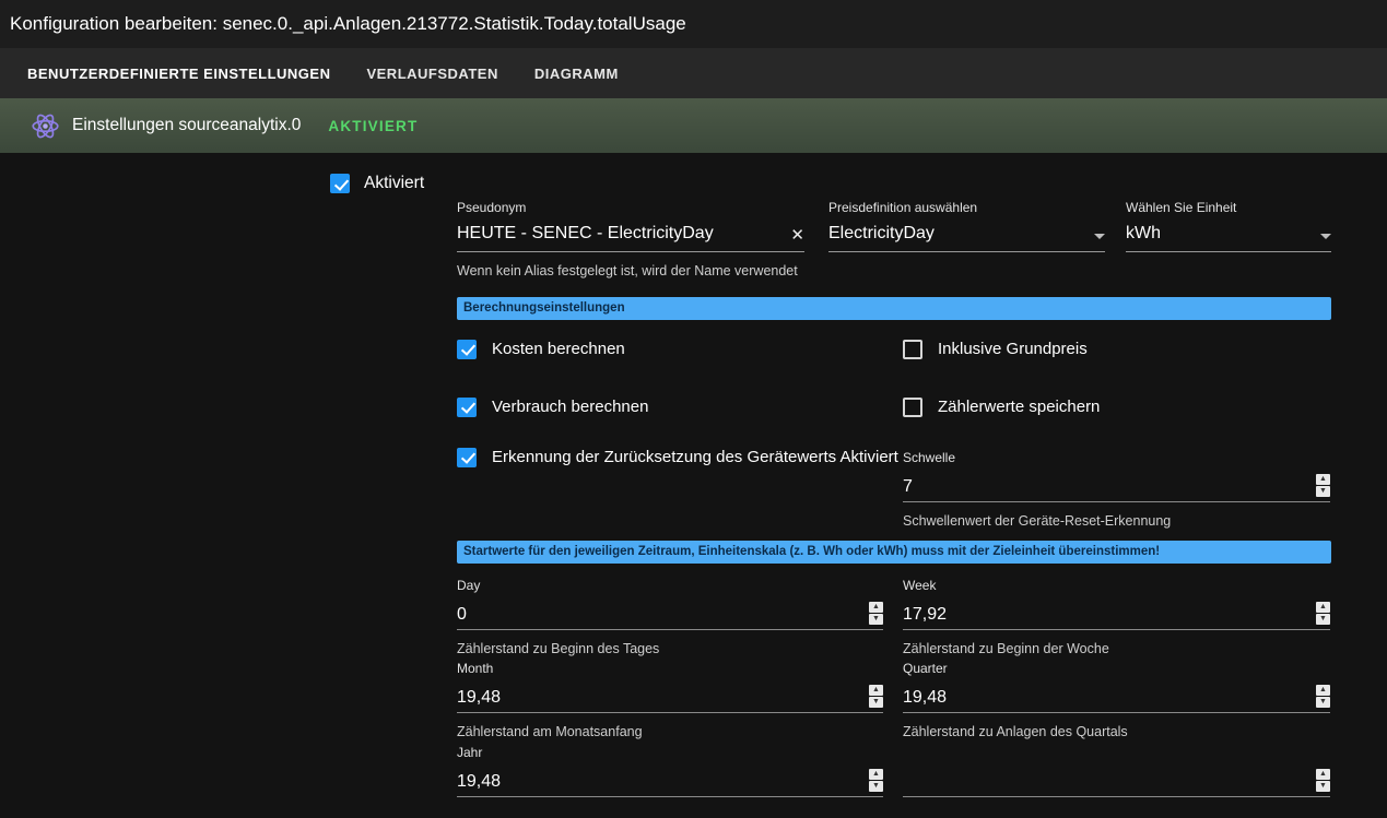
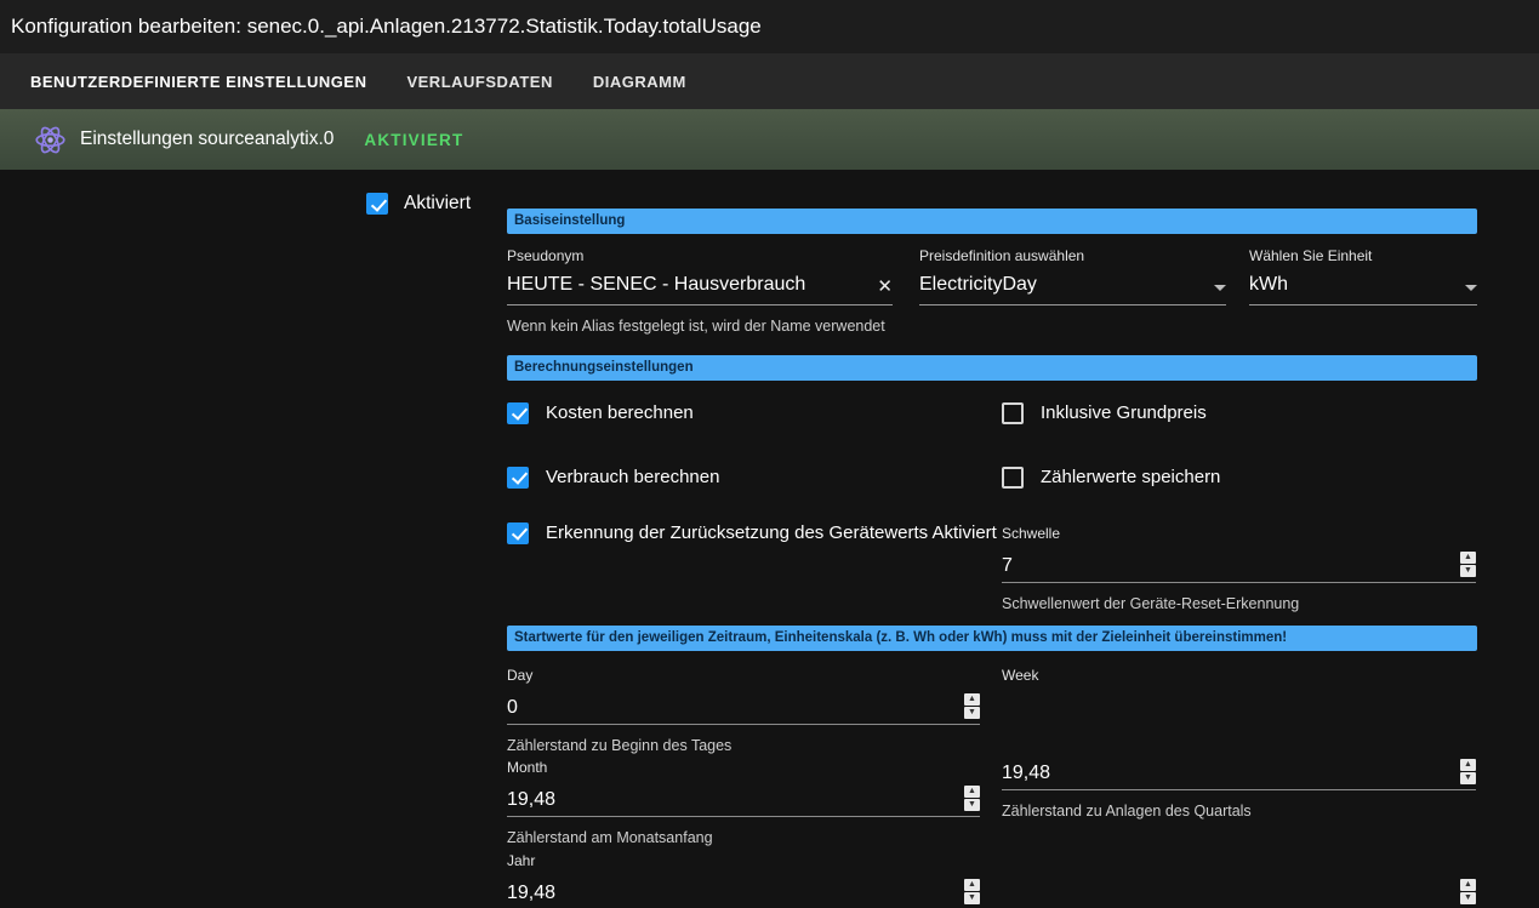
  Konfiguration bearbeiten: senec.0._api.Anlagen.213772.Statistik.Today.totalUsage
  BENUTZERDEFINIERTE EINSTELLUNGEN
  VERLAUFSDATEN
  DIAGRAMM
  Einstellungen sourceanalytix.0
  AKTIVIERT
  Aktiviert
+ Basiseinstellung
  Pseudonym
- HEUTE - SENEC - ElectricityDay
+ HEUTE - SENEC - Hausverbrauch
  ✕
  Wenn kein Alias festgelegt ist, wird der Name verwendet
  Preisdefinition auswählen
  ElectricityDay
  Wählen Sie Einheit
  kWh
  Berechnungseinstellungen
  Kosten berechnen
  Inklusive Grundpreis
  Verbrauch berechnen
  Zählerwerte speichern
  Erkennung der Zurücksetzung des Gerätewerts Aktiviert
  Schwelle
  7
  Schwellenwert der Geräte-Reset-Erkennung
  Startwerte für den jeweiligen Zeitraum, Einheitenskala (z. B. Wh oder kWh) muss mit der Zieleinheit übereinstimmen!
  Day
  0
  Zählerstand zu Beginn des Tages
  Week
- 17,92
- Zählerstand zu Beginn der Woche
  Month
  19,48
  Zählerstand am Monatsanfang
- Quarter
  19,48
  Zählerstand zu Anlagen des Quartals
  Jahr
  19,48
